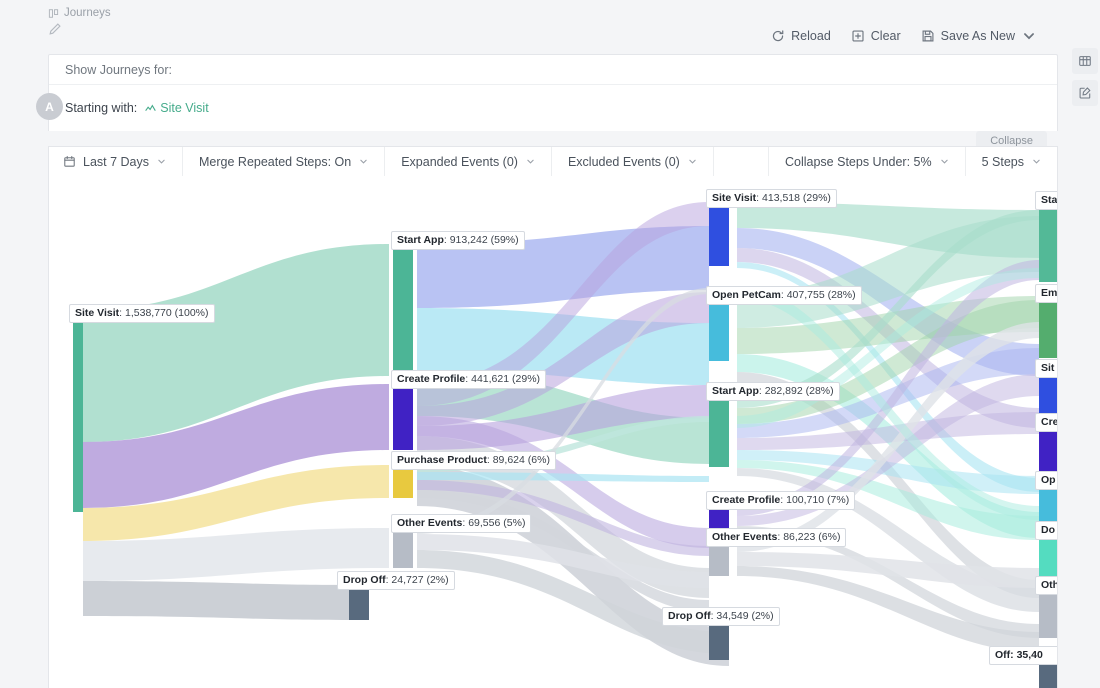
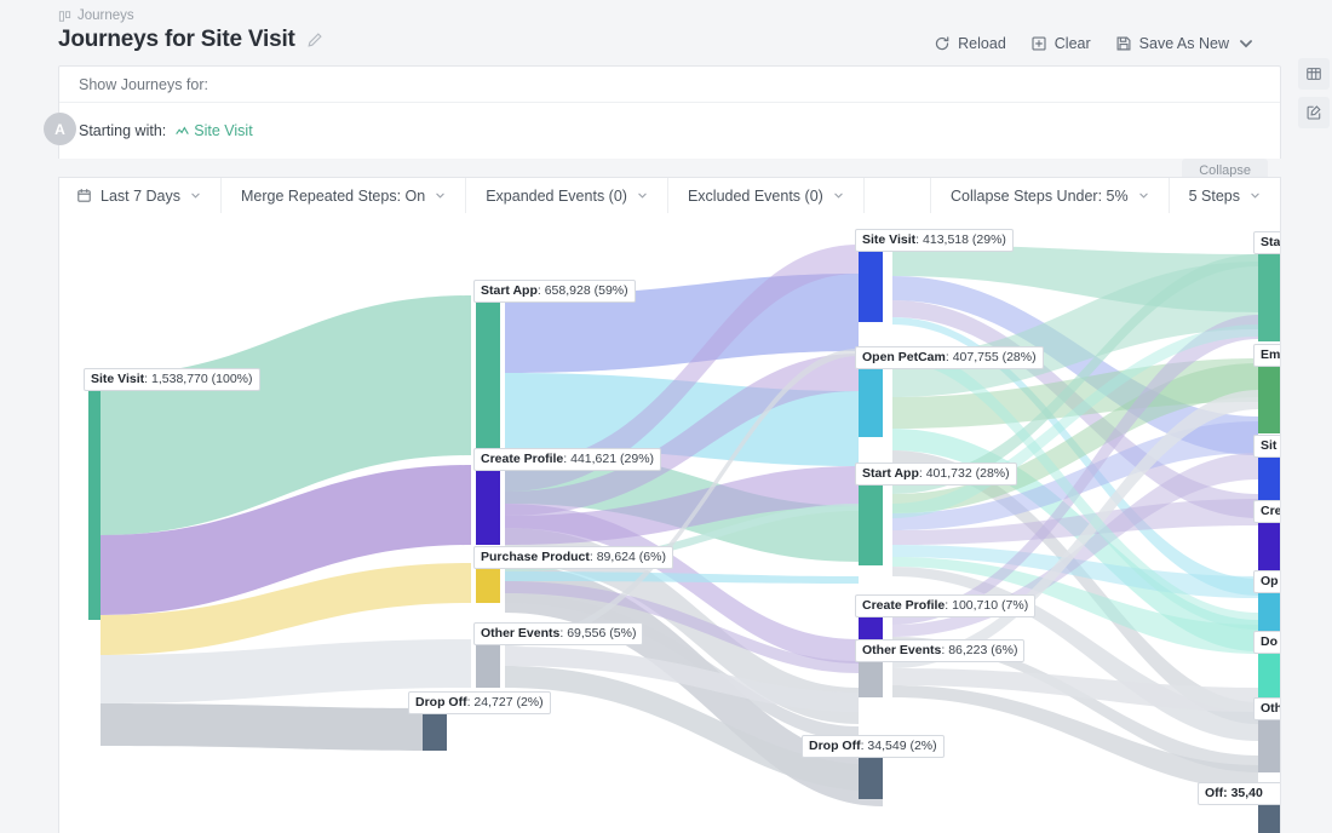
  Journeys
+ Journeys for Site Visit
  Reload
  Clear
  Save As New
  Show Journeys for:
  Starting with:
  Site Visit
  A
  Collapse
  Last 7 Days
  Merge Repeated Steps: On
  Expanded Events (0)
  Excluded Events (0)
  Collapse Steps Under: 5%
  5 Steps
  Site Visit: 1,538,770 (100%)
- Start App: 913,242 (59%)
+ Start App: 658,928 (59%)
  Create Profile: 441,621 (29%)
  Purchase Product: 89,624 (6%)
  Other Events: 69,556 (5%)
  Drop Off: 24,727 (2%)
  Site Visit: 413,518 (29%)
  Open PetCam: 407,755 (28%)
- Start App: 282,892 (28%)
+ Start App: 401,732 (28%)
  Create Profile: 100,710 (7%)
  Other Events: 86,223 (6%)
  Drop Off: 34,549 (2%)
  Sta
  Em
  Sit
  Cre
  Op
  Do
  Oth
  Off: 35,40
